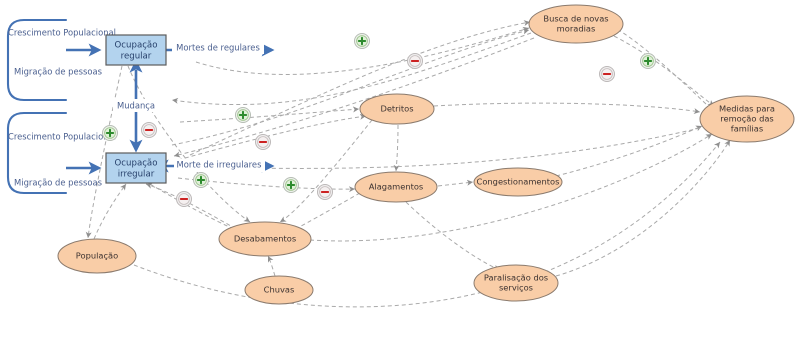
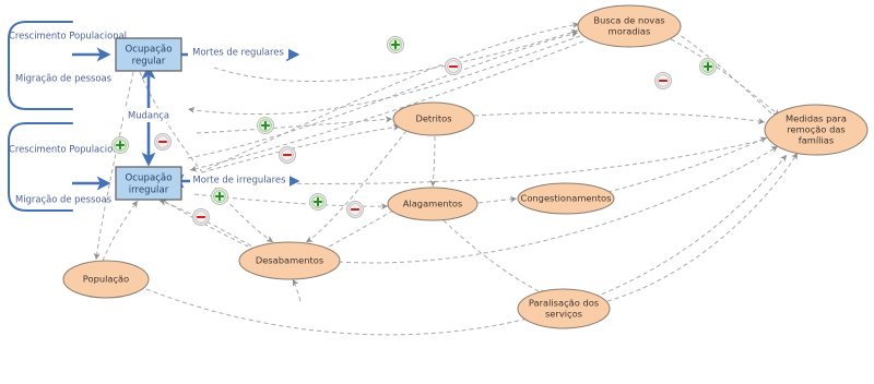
  Crescimento Populacional
  Migração de pessoas
  Crescimento Populacio
  Migração de pessoas
  Busca de novas
  moradias
  Detritos
  Medidas para
  remoção das
  famílias
  Alagamentos
  Congestionamentos
  Desabamentos
  População
- Chuvas
  Paralisação dos
  serviços
  Ocupação
  regular
  Ocupação
  irregular
  Mortes de regulares
  Morte de irregulares
  Mudança
